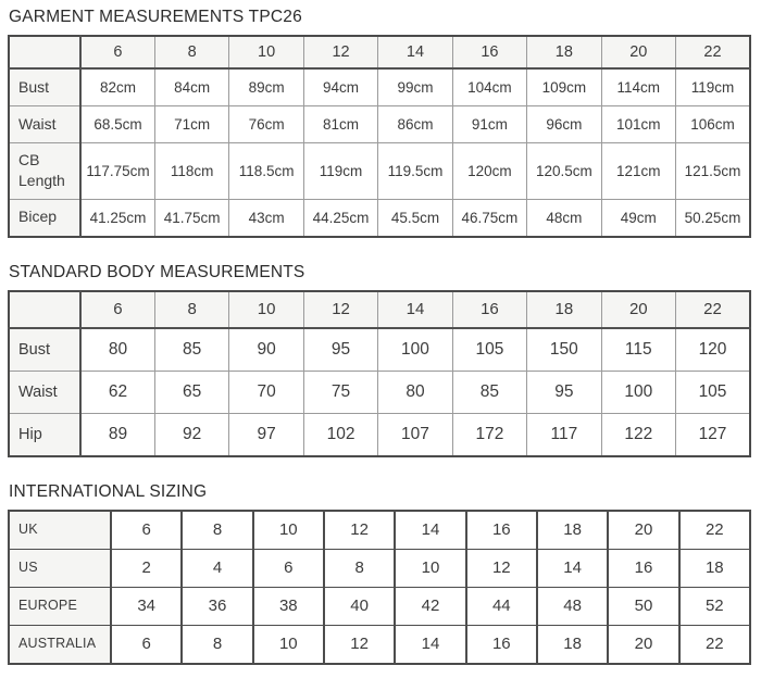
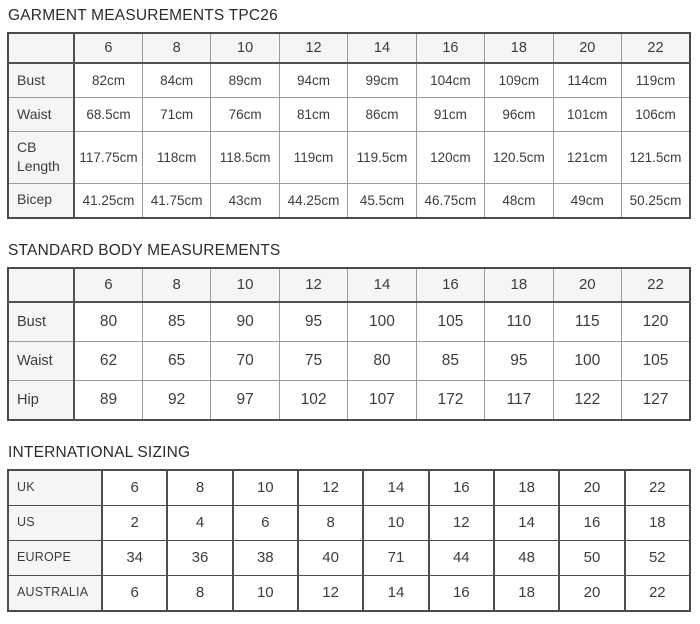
  GARMENT MEASUREMENTS TPC26
  	6	8	10	12	14	16	18	20	22
  Bust	82cm	84cm	89cm	94cm	99cm	104cm	109cm	114cm	119cm
  Waist	68.5cm	71cm	76cm	81cm	86cm	91cm	96cm	101cm	106cm
  CB Length	117.75cm	118cm	118.5cm	119cm	119.5cm	120cm	120.5cm	121cm	121.5cm
  Bicep	41.25cm	41.75cm	43cm	44.25cm	45.5cm	46.75cm	48cm	49cm	50.25cm
  STANDARD BODY MEASUREMENTS
  	6	8	10	12	14	16	18	20	22
- Bust	80	85	90	95	100	105	150	115	120
+ Bust	80	85	90	95	100	105	110	115	120
  Waist	62	65	70	75	80	85	95	100	105
  Hip	89	92	97	102	107	172	117	122	127
  INTERNATIONAL SIZING
  UK	6	8	10	12	14	16	18	20	22
  US	2	4	6	8	10	12	14	16	18
- EUROPE	34	36	38	40	42	44	48	50	52
+ EUROPE	34	36	38	40	71	44	48	50	52
  AUSTRALIA	6	8	10	12	14	16	18	20	22
